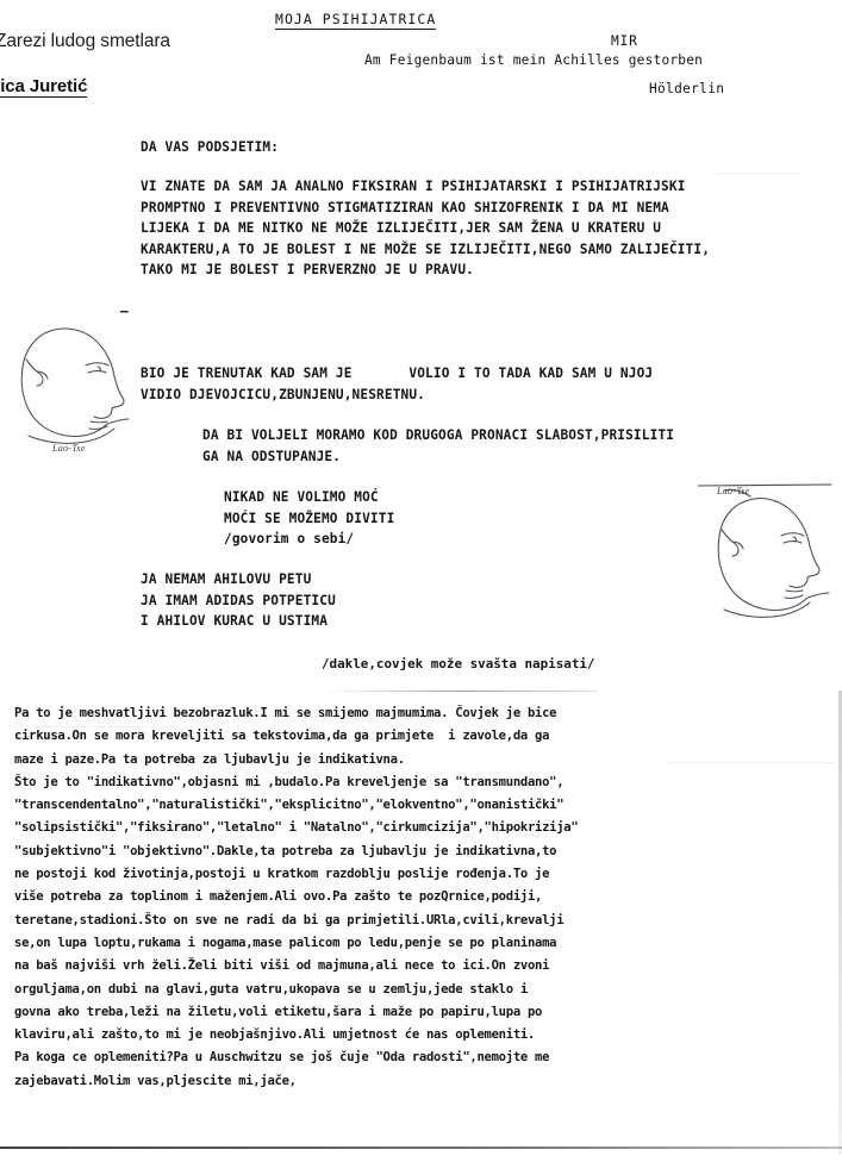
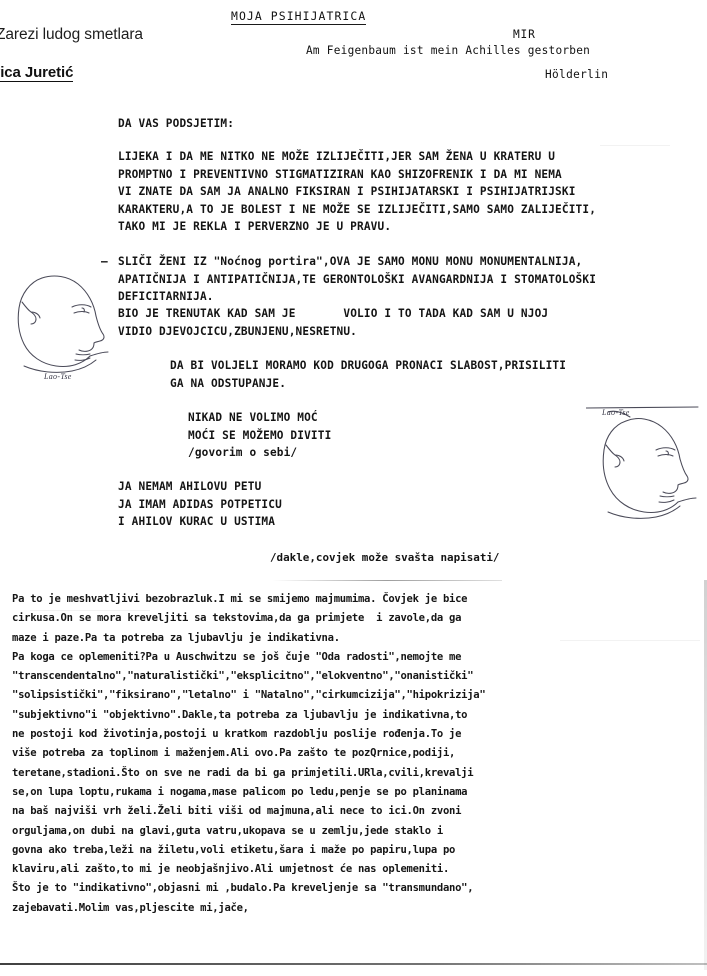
  MOJA PSIHIJATRICA
  Zarezi ludog smetlara
  ica Juretić
  MIR
  Am Feigenbaum ist mein Achilles gestorben
  Hölderlin
  DA VAS PODSJETIM:
- VI ZNATE DA SAM JA ANALNO FIKSIRAN I PSIHIJATARSKI I PSIHIJATRIJSKI
+ LIJEKA I DA ME NITKO NE MOŽE IZLIJEČITI,JER SAM ŽENA U KRATERU U
  PROMPTNO I PREVENTIVNO STIGMATIZIRAN KAO SHIZOFRENIK I DA MI NEMA
- LIJEKA I DA ME NITKO NE MOŽE IZLIJEČITI,JER SAM ŽENA U KRATERU U
+ VI ZNATE DA SAM JA ANALNO FIKSIRAN I PSIHIJATARSKI I PSIHIJATRIJSKI
- KARAKTERU,A TO JE BOLEST I NE MOŽE SE IZLIJEČITI,NEGO SAMO ZALIJEČITI,
+ KARAKTERU,A TO JE BOLEST I NE MOŽE SE IZLIJEČITI,SAMO SAMO ZALIJEČITI,
- TAKO MI JE BOLEST I PERVERZNO JE U PRAVU.
+ TAKO MI JE REKLA I PERVERZNO JE U PRAVU.
  —
+ SLIČI ŽENI IZ "Noćnog portira",OVA JE SAMO MONU MONU MONUMENTALNIJA,
+ APATIČNIJA I ANTIPATIČNIJA,TE GERONTOLOŠKI AVANGARDNIJA I STOMATOLOŠKI
+ DEFICITARNIJA.
  BIO JE TRENUTAK KAD SAM JEXXXXXXXVOLIO I TO TADA KAD SAM U NJOJ
  VIDIO DJEVOJCICU,ZBUNJENU,NESRETNU.
  DA BI VOLJELI MORAMO KOD DRUGOGA PRONACI SLABOST,PRISILITI
  GA NA ODSTUPANJE.
  NIKAD NE VOLIMO MOĆ
  MOĆI SE MOŽEMO DIVITI
  /govorim o sebi/
  JA NEMAM AHILOVU PETU
  JA IMAM ADIDAS POTPETICU
  I AHILOV KURAC U USTIMA
  /dakle,covjek može svašta napisati/
  Lao-Tse
  Lao-Tse
  Pa to je meshvatljivi bezobrazluk.I mi se smijemo majmumima. Čovjek je bice
  cirkusa.On se mora kreveljiti sa tekstovima,da ga primjete i zavole,da ga
  maze i paze.Pa ta potreba za ljubavlju je indikativna.
- Što je to "indikativno",objasni mi ,budalo.Pa kreveljenje sa "transmundano",
+ Pa koga ce oplemeniti?Pa u Auschwitzu se još čuje "Oda radosti",nemojte me
  "transcendentalno","naturalistički","eksplicitno","elokventno","onanistički"
  "solipsistički","fiksirano","letalno" i "Natalno","cirkumcizija","hipokrizija"
  "subjektivno"i "objektivno".Dakle,ta potreba za ljubavlju je indikativna,to
  ne postoji kod životinja,postoji u kratkom razdoblju poslije rođenja.To je
  više potreba za toplinom i maženjem.Ali ovo.Pa zašto te pozQrnice,podiji,
  teretane,stadioni.Što on sve ne radi da bi ga primjetili.URla,cvili,krevalji
  se,on lupa loptu,rukama i nogama,mase palicom po ledu,penje se po planinama
  na baš najviši vrh želi.Želi biti viši od majmuna,ali nece to ici.On zvoni
  orguljama,on dubi na glavi,guta vatru,ukopava se u zemlju,jede staklo i
  govna ako treba,leži na žiletu,voli etiketu,šara i maže po papiru,lupa po
  klaviru,ali zašto,to mi je neobjašnjivo.Ali umjetnost će nas oplemeniti.
- Pa koga ce oplemeniti?Pa u Auschwitzu se još čuje "Oda radosti",nemojte me
+ Što je to "indikativno",objasni mi ,budalo.Pa kreveljenje sa "transmundano",
  zajebavati.Molim vas,pljescite mi,jače,
